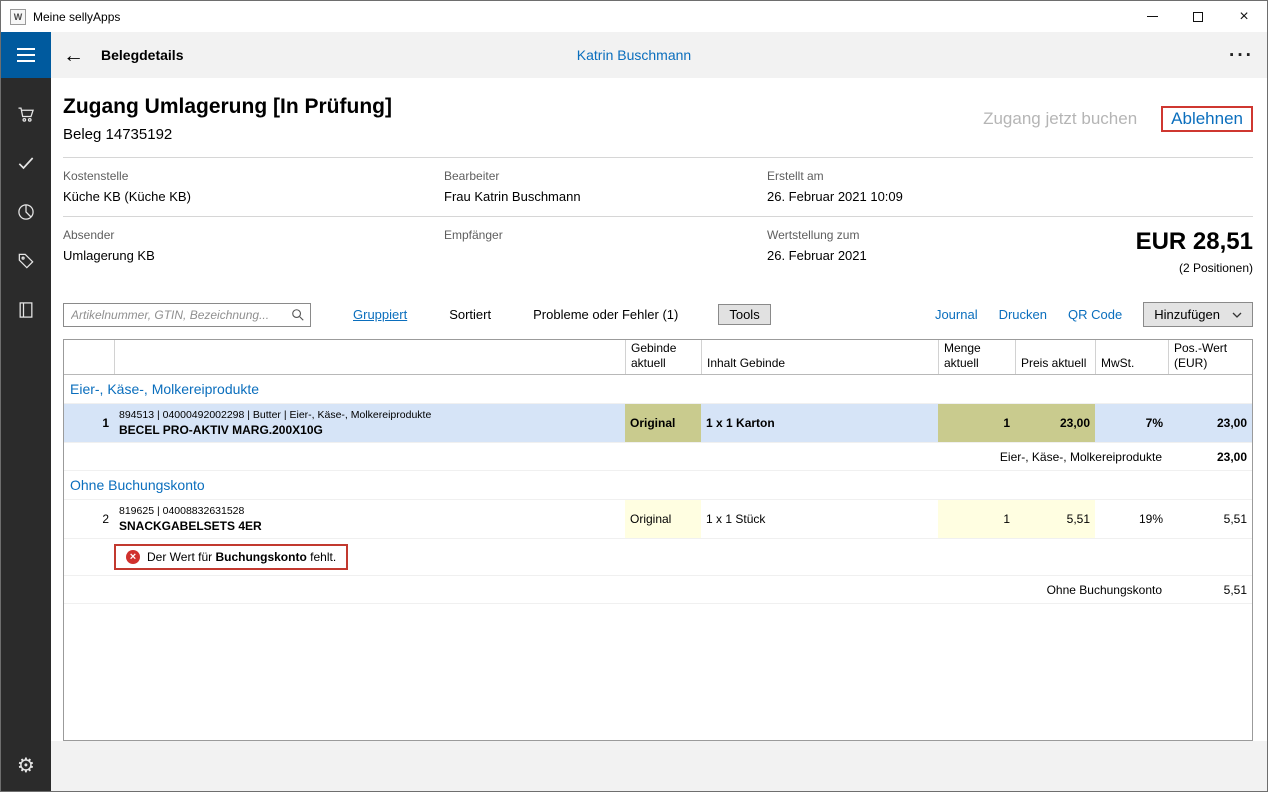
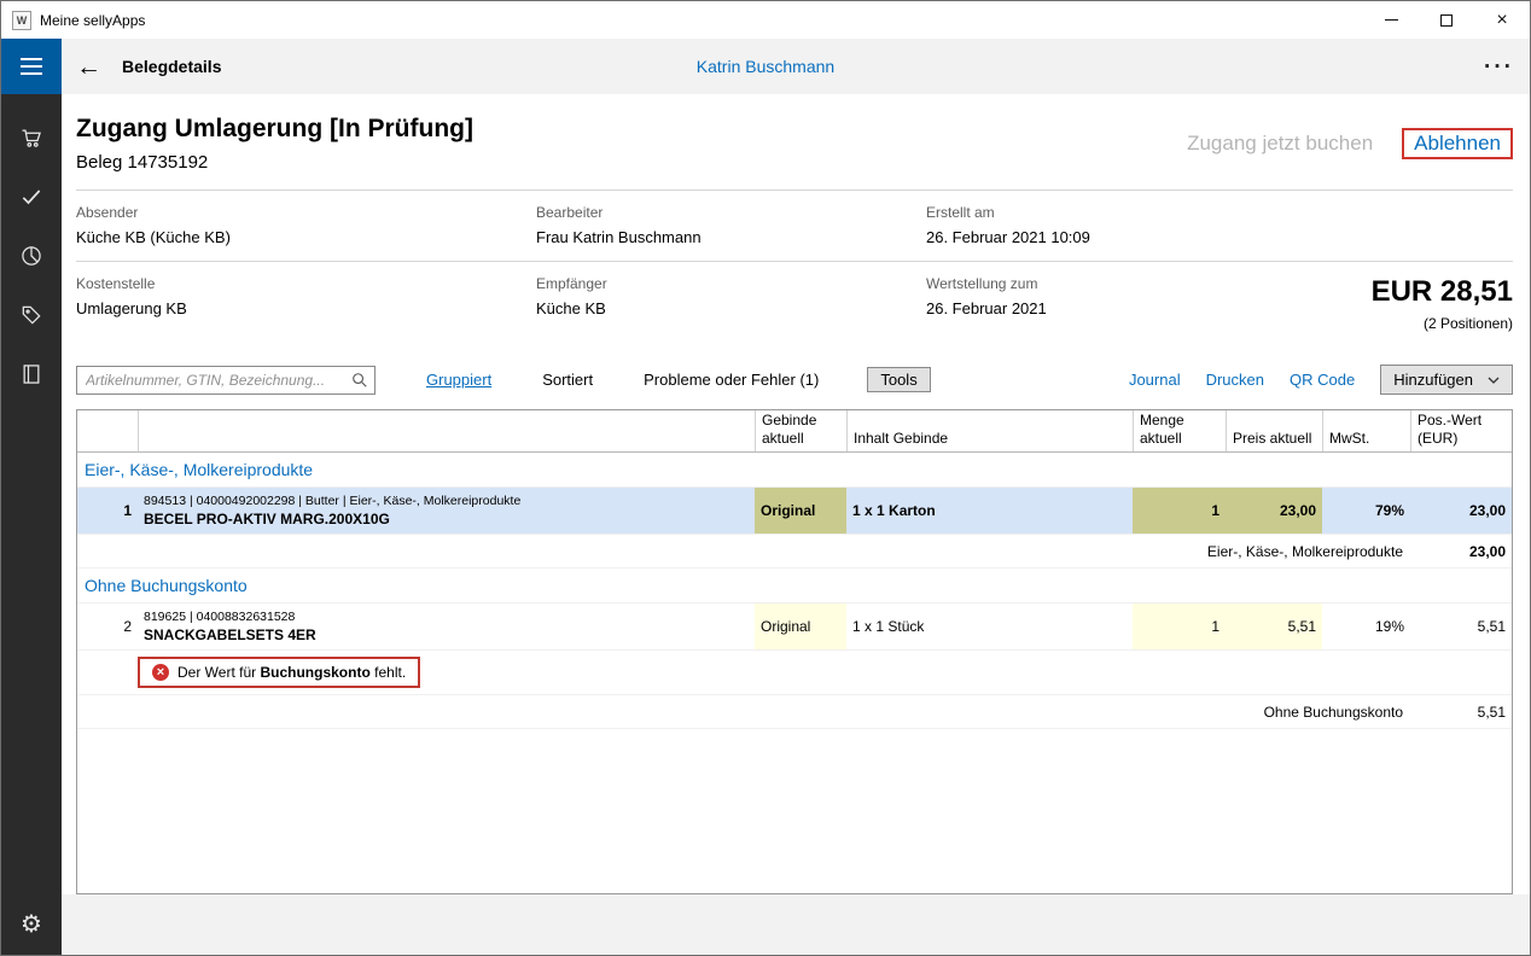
  W
  Meine sellyApps
  ×
  ←
  Belegdetails
  Katrin Buschmann
  ···
  ⚙
  Zugang Umlagerung [In Prüfung]
  Beleg 14735192
  Zugang jetzt buchen
  Ablehnen
- Kostenstelle
+ Absender
  Küche KB (Küche KB)
  Bearbeiter
  Frau Katrin Buschmann
  Erstellt am
  26. Februar 2021 10:09
- Absender
+ Kostenstelle
  Umlagerung KB
  Empfänger
+ Küche KB
  Wertstellung zum
  26. Februar 2021
  EUR 28,51
  (2 Positionen)
  Artikelnummer, GTIN, Bezeichnung...
  Gruppiert
  Sortiert
  Probleme oder Fehler (1)
  Tools
  Journal
  Drucken
  QR Code
  Hinzufügen
  Gebinde aktuell
  Inhalt Gebinde
  Menge aktuell
  Preis aktuell
  MwSt.
  Pos.-Wert (EUR)
  Eier-, Käse-, Molkereiprodukte
  1
  894513 | 04000492002298 | Butter | Eier-, Käse-, Molkereiprodukte
  BECEL PRO-AKTIV MARG.200X10G
  Original
  1 x 1 Karton
  1
  23,00
- 7%
+ 79%
  23,00
  Eier-, Käse-, Molkereiprodukte
  23,00
  Ohne Buchungskonto
  2
  819625 | 04008832631528
  SNACKGABELSETS 4ER
  Original
  1 x 1 Stück
  1
  5,51
  19%
  5,51
  ×
  Der Wert für Buchungskonto fehlt.
  Ohne Buchungskonto
  5,51
